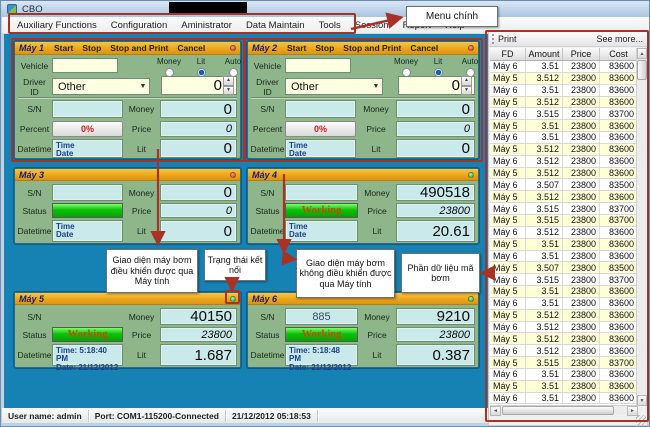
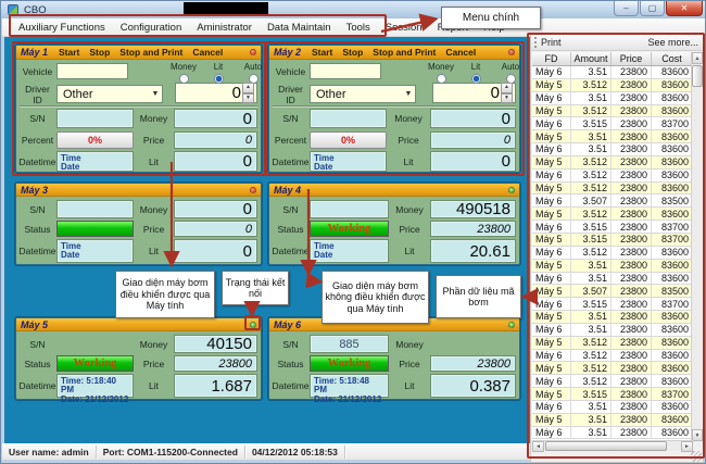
  CBO
+ –
+ ▢
+ ✕
  Auxiliary Functions
  Configuration
  Aministrator
  Data Maintain
  Tools
  Máy 1
  Start
  Stop
  Stop and Print
  Cancel
  Vehicle
  Money
  Lit
  Auto
  Driver ID
  Other
  0
  S/N
  Money
  0
  Percent
  0%
  Price
  0
  Datetime
  Time
  Date
  Lit
  0
  Máy 2
  Start
  Stop
  Stop and Print
  Cancel
  Vehicle
  Money
  Lit
  Auto
  Driver ID
  Other
  0
  S/N
  Money
  0
  Percent
  0%
  Price
  0
  Datetime
  Time
  Date
  Lit
  0
  Máy 3
  S/N
  Money
  0
  Status
  Price
  0
  Datetime
  Time
  Date
  Lit
  0
  Máy 4
  S/N
  Money
  490518
  Status
  Working
  Price
  23800
  Datetime
  Time
  Date
  Lit
  20.61
  Máy 5
  S/N
  Money
  40150
  Status
  Working
  Price
  23800
  Datetime
  Time: 5:18:40 PM
  Date: 21/12/2012
  Lit
  1.687
  Máy 6
  S/N
  885
  Money
- 9210
  Status
  Working
  Price
  23800
  Datetime
  Time: 5:18:48 PM
  Date: 21/12/2012
  Lit
  0.387
  Print
  See more...
  FD
  Amount
  Price
  Cost
  Máy 6
  3.51
  23800
  83600
  Máy 5
  3.512
  23800
  83600
  Máy 6
  3.51
  23800
  83600
  Máy 5
  3.512
  23800
  83600
  Máy 6
  3.515
  23800
  83700
  Máy 5
  3.51
  23800
  83600
  Máy 6
  3.51
  23800
  83600
  Máy 5
  3.512
  23800
  83600
  Máy 6
  3.512
  23800
  83600
  Máy 5
  3.512
  23800
  83600
  Máy 6
  3.507
  23800
  83500
  Máy 5
  3.512
  23800
  83600
  Máy 6
  3.515
  23800
  83700
  Máy 5
  3.515
  23800
  83700
  Máy 6
  3.512
  23800
  83600
  Máy 5
  3.51
  23800
  83600
  Máy 6
  3.51
  23800
  83600
  Máy 5
  3.507
  23800
  83500
  Máy 6
  3.515
  23800
  83700
  Máy 5
  3.51
  23800
  83600
  Máy 6
  3.51
  23800
  83600
  Máy 5
  3.512
  23800
  83600
  Máy 6
  3.512
  23800
  83600
  Máy 5
  3.512
  23800
  83600
  Máy 6
  3.512
  23800
  83600
  Máy 5
  3.515
  23800
  83700
  Máy 6
  3.51
  23800
  83600
  Máy 5
  3.51
  23800
  83600
  Máy 6
  3.51
  23800
  83600
  User name: admin
  Port: COM1-115200-Connected
- 21/12/2012 05:18:53
+ 04/12/2012 05:18:53
  Menu chính
  Giao diện máy bơm điều khiển được qua Máy tính
  Trạng thái kết nối
  Giao diện máy bơm không điều khiển được qua Máy tính
  Phần dữ liệu mã bơm
